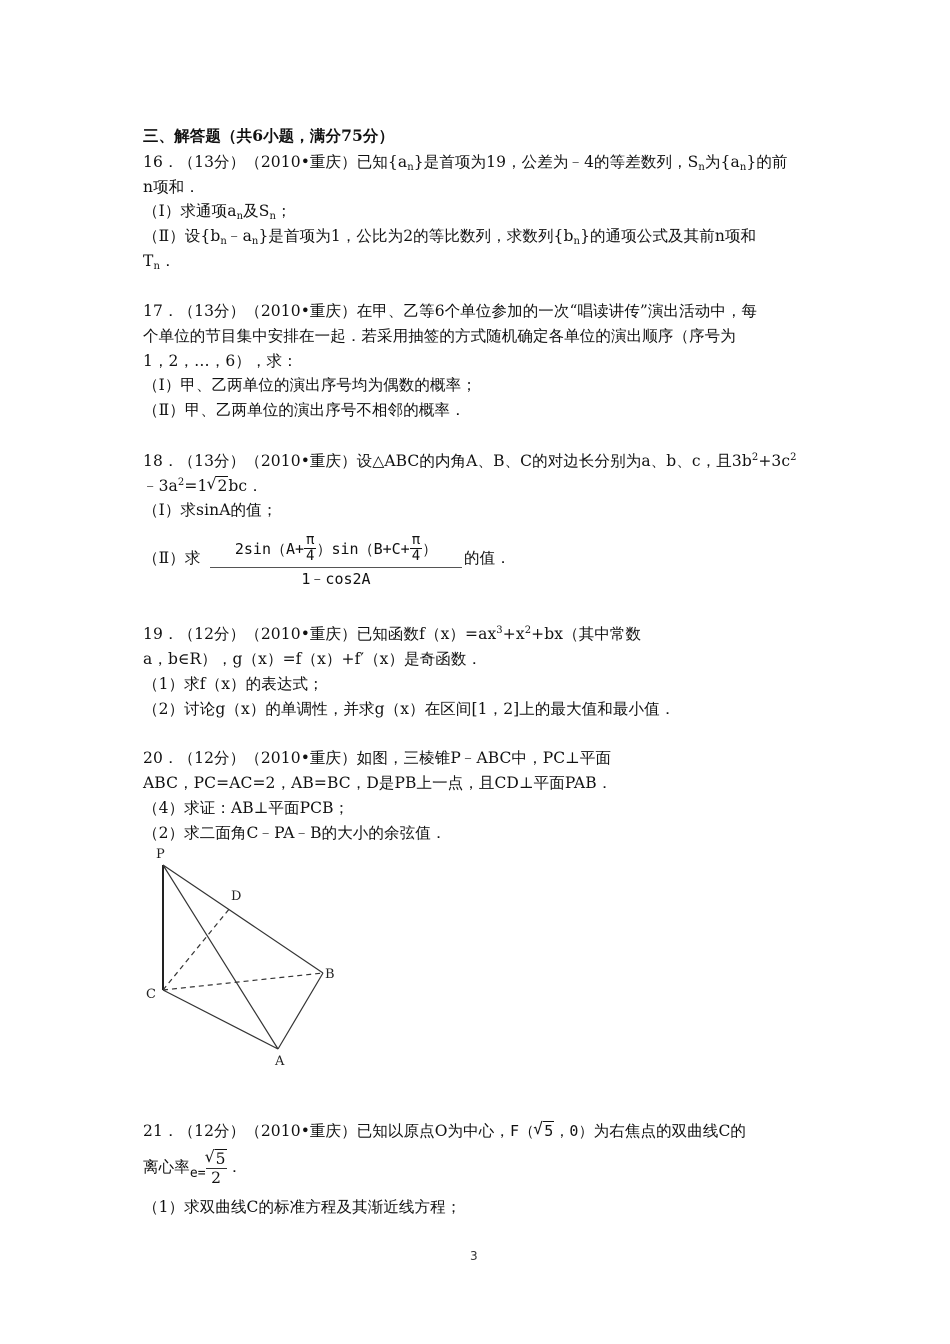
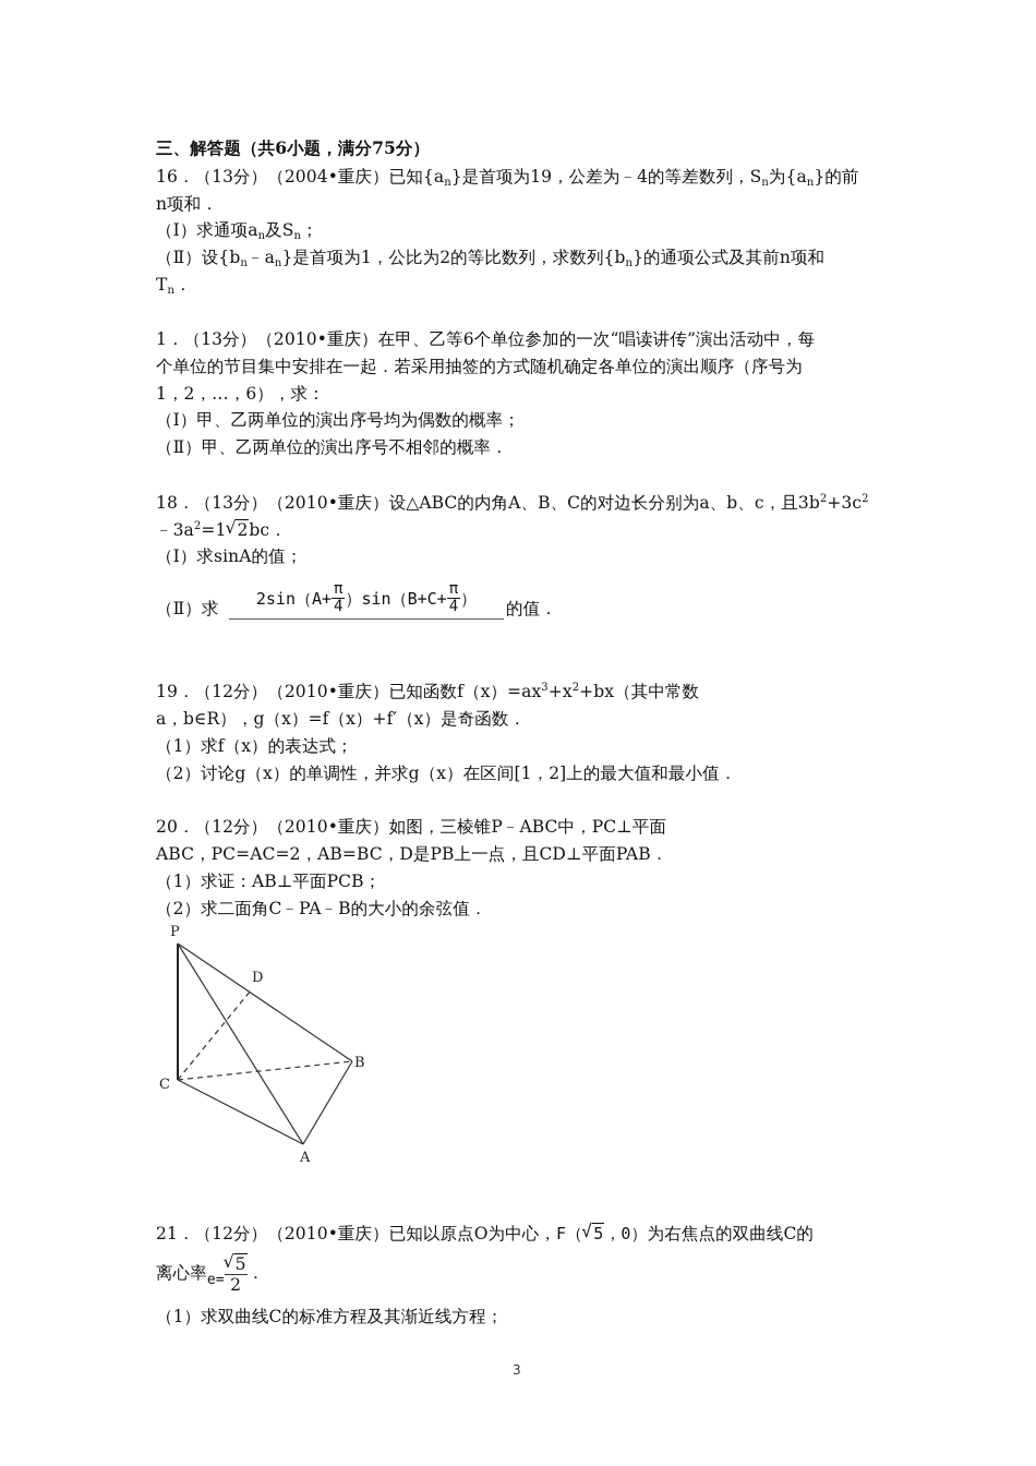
  三、解答题（共6小题，满分75分）
- 16．（13分）（2010•重庆）已知{an}是首项为19，公差为﹣4的等差数列，Sn为{an}的前
+ 16．（13分）（2004•重庆）已知{an}是首项为19，公差为﹣4的等差数列，Sn为{an}的前
  n项和．
  （Ⅰ）求通项an及Sn；
  （Ⅱ）设{bn﹣an}是首项为1，公比为2的等比数列，求数列{bn}的通项公式及其前n项和
  Tn．
- 17．（13分）（2010•重庆）在甲、乙等6个单位参加的一次“唱读讲传”演出活动中，每
+ 1．（13分）（2010•重庆）在甲、乙等6个单位参加的一次“唱读讲传”演出活动中，每
  个单位的节目集中安排在一起．若采用抽签的方式随机确定各单位的演出顺序（序号为
  1，2，…，6），求：
  （Ⅰ）甲、乙两单位的演出序号均为偶数的概率；
  （Ⅱ）甲、乙两单位的演出序号不相邻的概率．
  18．（13分）（2010•重庆）设△ABC的内角A、B、C的对边长分别为a、b、c，且3b2+3c2
  ﹣3a2=1 2bc．
  （Ⅰ）求sinA的值；
  （Ⅱ）求
  2sin（A+
  π
  4
  ）sin（B+C+
  π
  4
  ）
- 1﹣cos2A
  的值．
  19．（12分）（2010•重庆）已知函数f（x）=ax3+x2+bx（其中常数
  a，b∈R），g（x）=f（x）+f′（x）是奇函数．
  （1）求f（x）的表达式；
  （2）讨论g（x）的单调性，并求g（x）在区间[1，2]上的最大值和最小值．
  20．（12分）（2010•重庆）如图，三棱锥P﹣ABC中，PC⊥平面
  ABC，PC=AC=2，AB=BC，D是PB上一点，且CD⊥平面PAB．
- （4）求证：AB⊥平面PCB；
+ （1）求证：AB⊥平面PCB；
  （2）求二面角C﹣PA﹣B的大小的余弦值．
  P
  D
  B
  C
  A
  21．（12分）（2010•重庆）已知以原点O为中心，F（ 5，0）为右焦点的双曲线C的
  离心率e=
  5
  2
  ．
  （1）求双曲线C的标准方程及其渐近线方程；
  3
